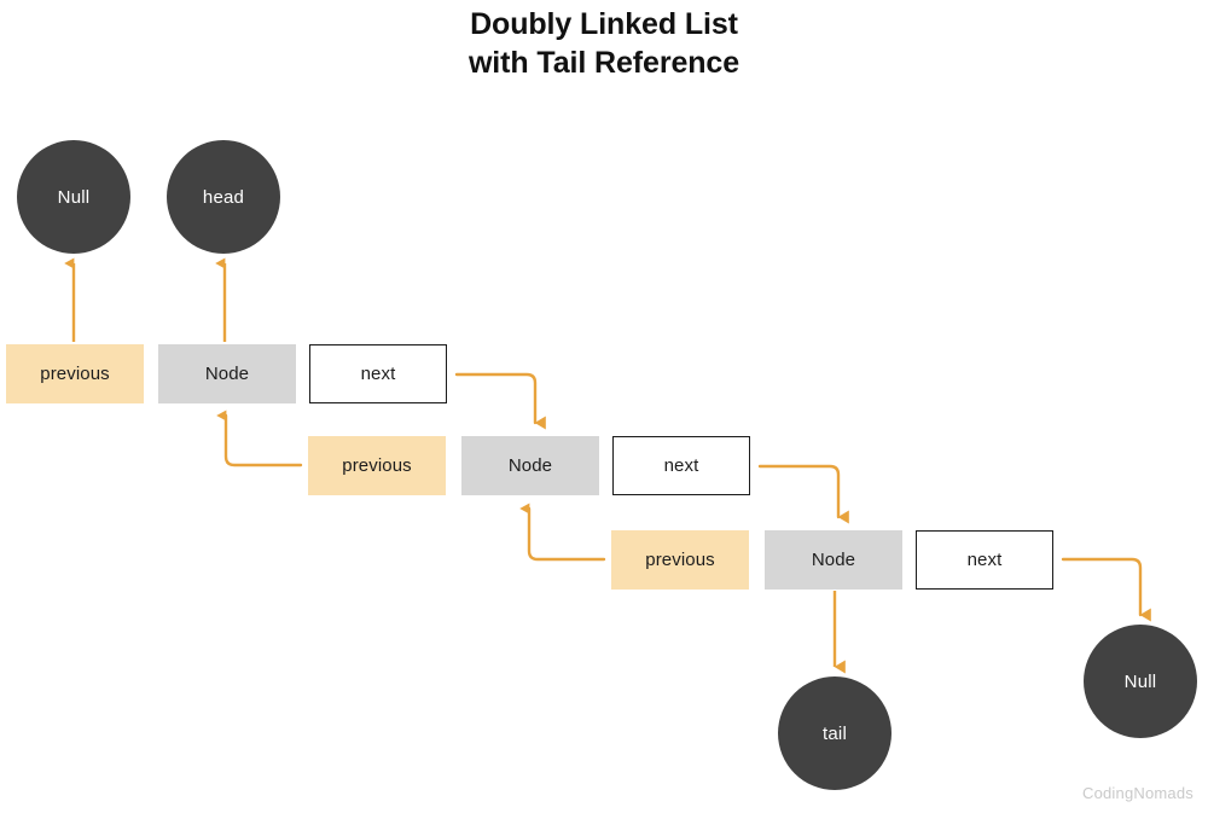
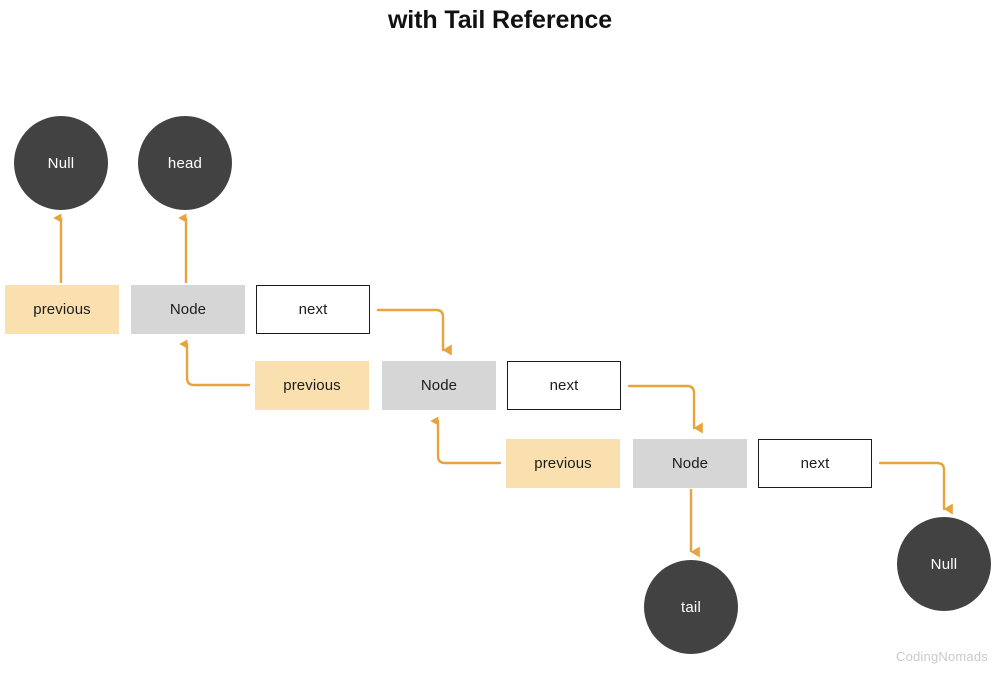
- Doubly Linked List
  with Tail Reference
  Null
  head
  tail
  Null
  previous
  Node
  next
  previous
  Node
  next
  previous
  Node
  next
  CodingNomads
